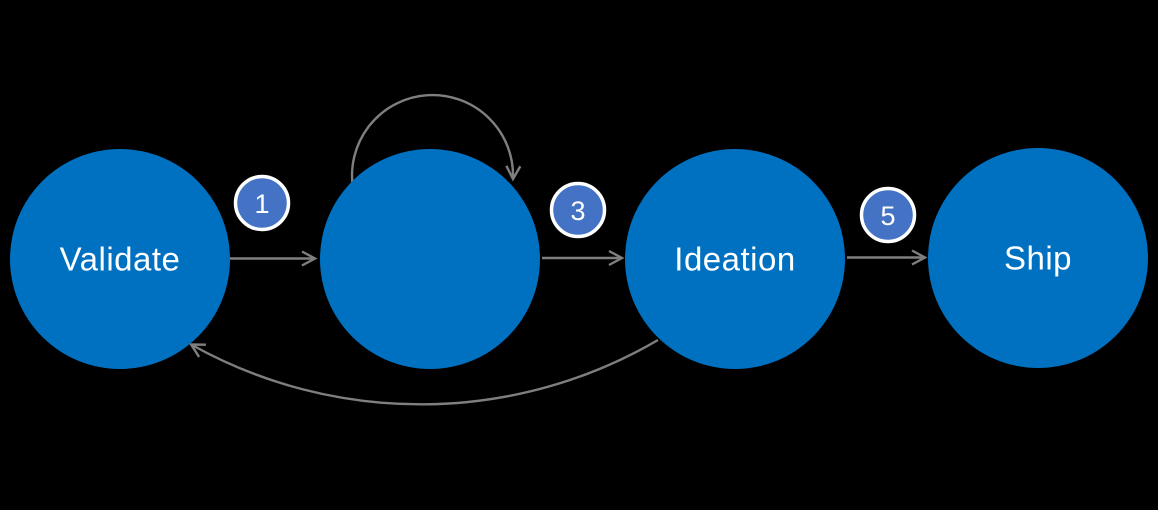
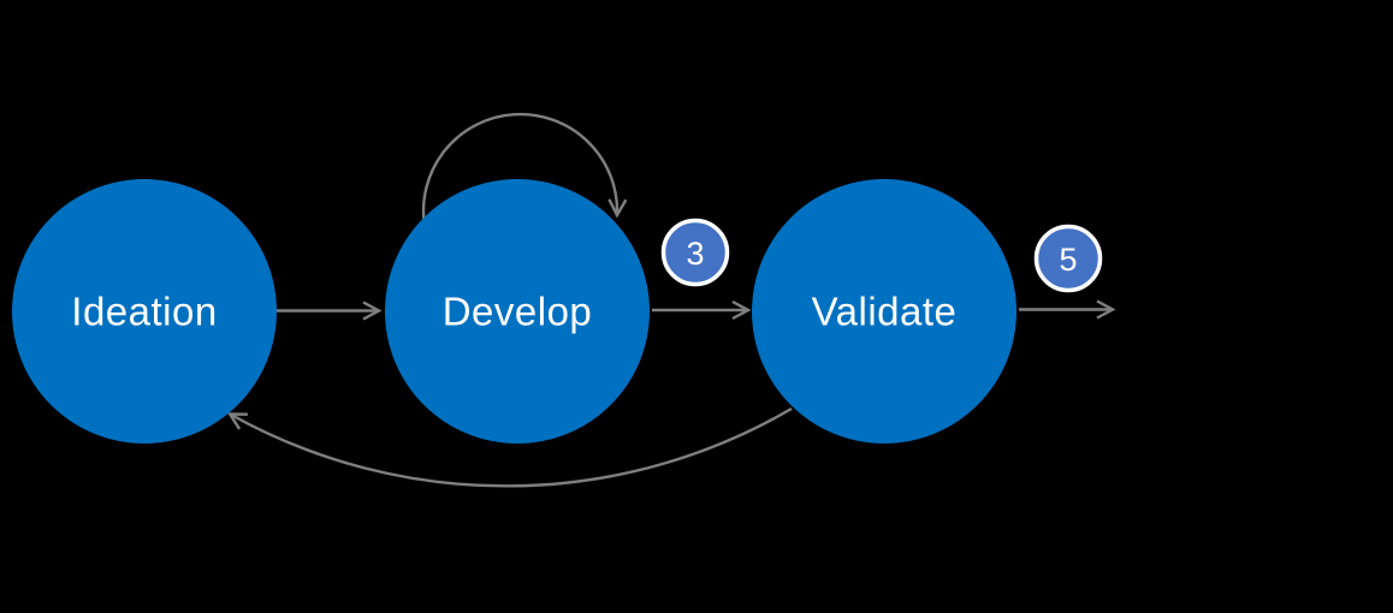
- Validate
+ Ideation
+ Develop
- Ideation
+ Validate
- Ship
- 1
  3
  5
